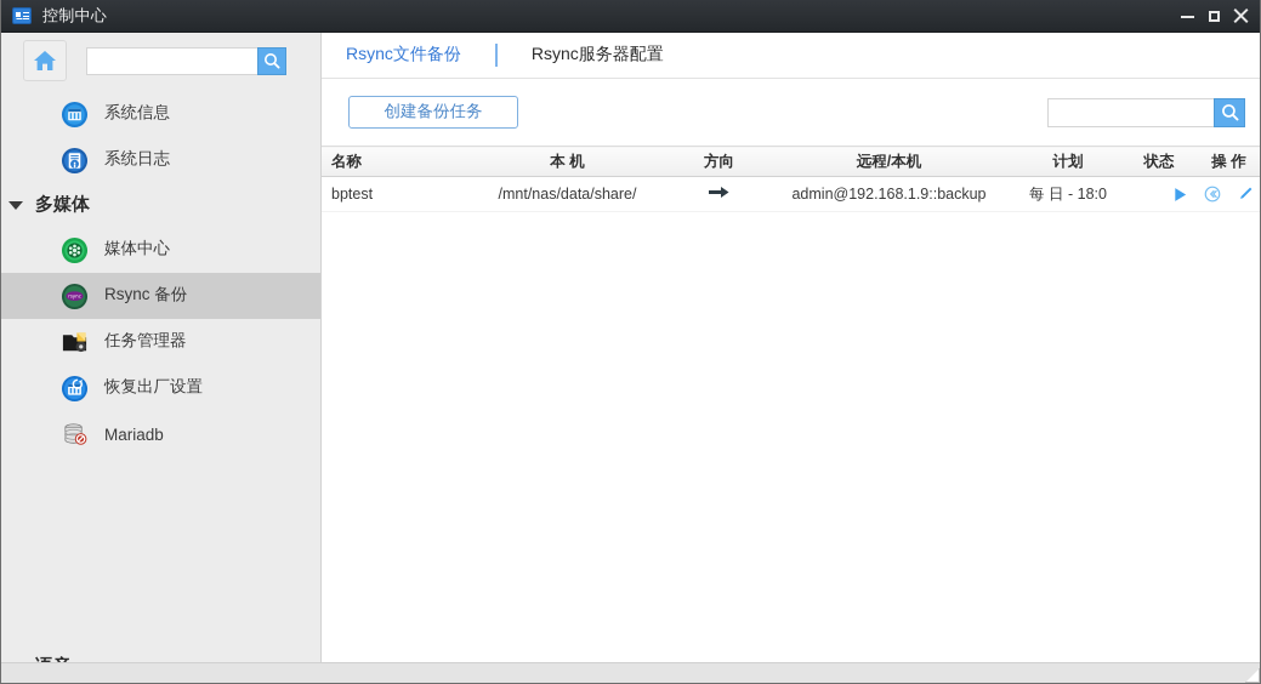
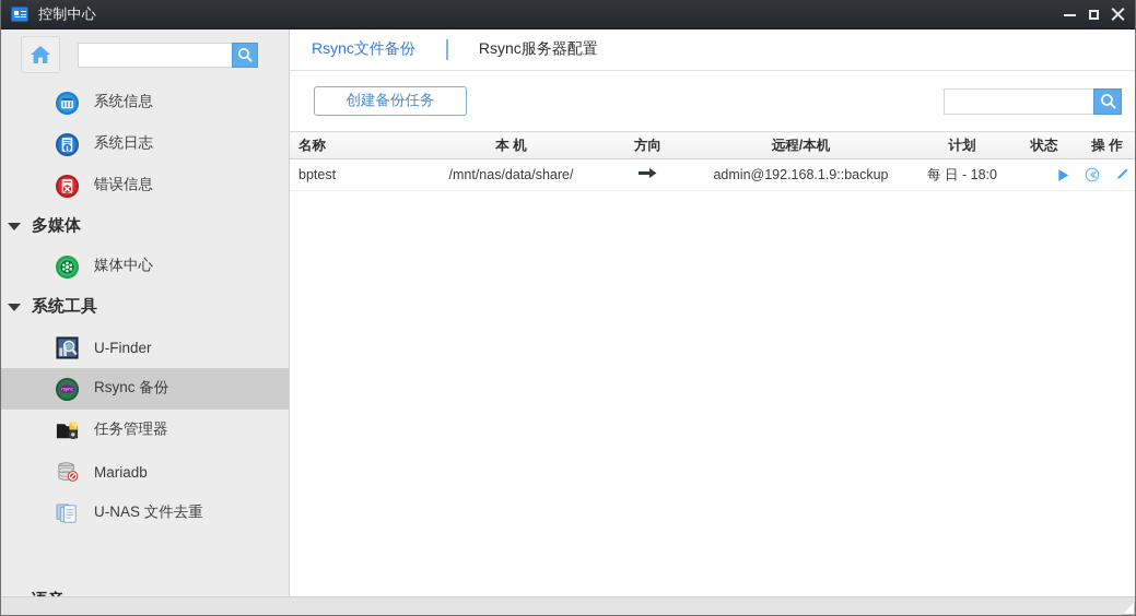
  控制中心
  系统信息
  系统日志
+ 错误信息
  多媒体
  媒体中心
+ 系统工具
+ U-Finder
  Rsync 备份
  任务管理器
- 恢复出厂设置
  Mariadb
+ U-NAS 文件去重
  Rsync文件备份
  Rsync服务器配置
  创建备份任务
  名称	本 机	方向	远程/本机	计划	状态	操 作
  bptest	/mnt/nas/data/share/		admin@192.168.1.9::backup	每 日 - 18:0
